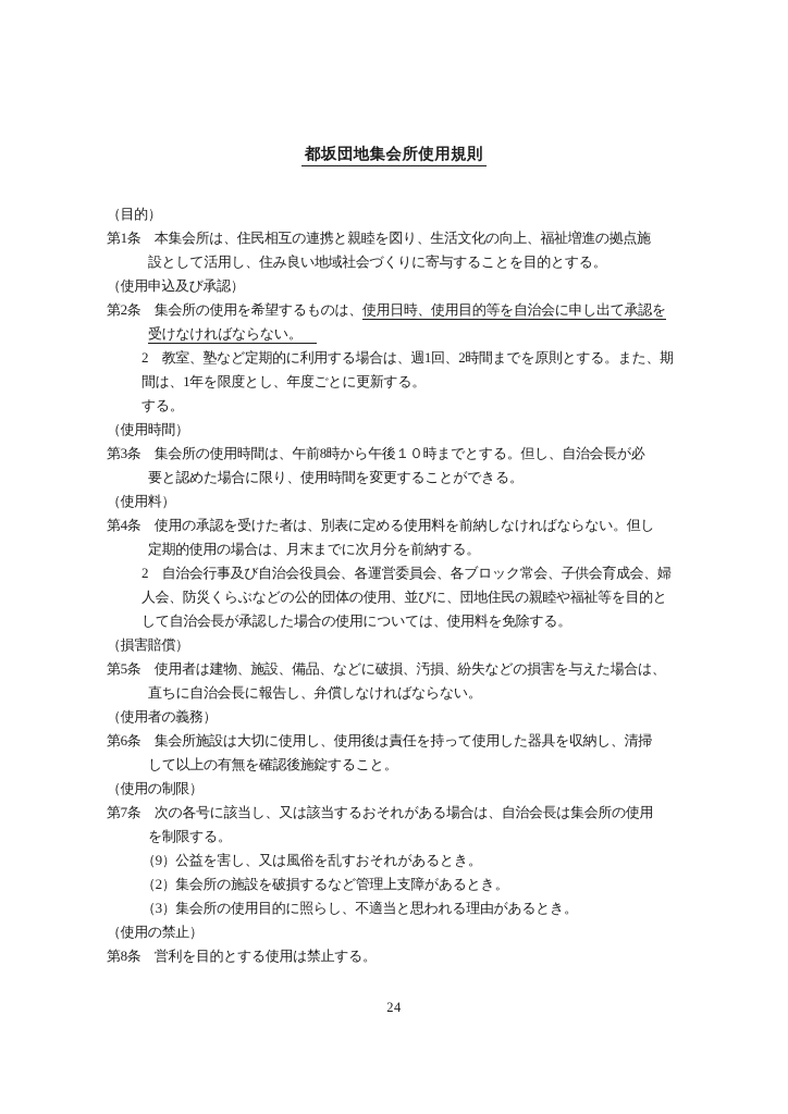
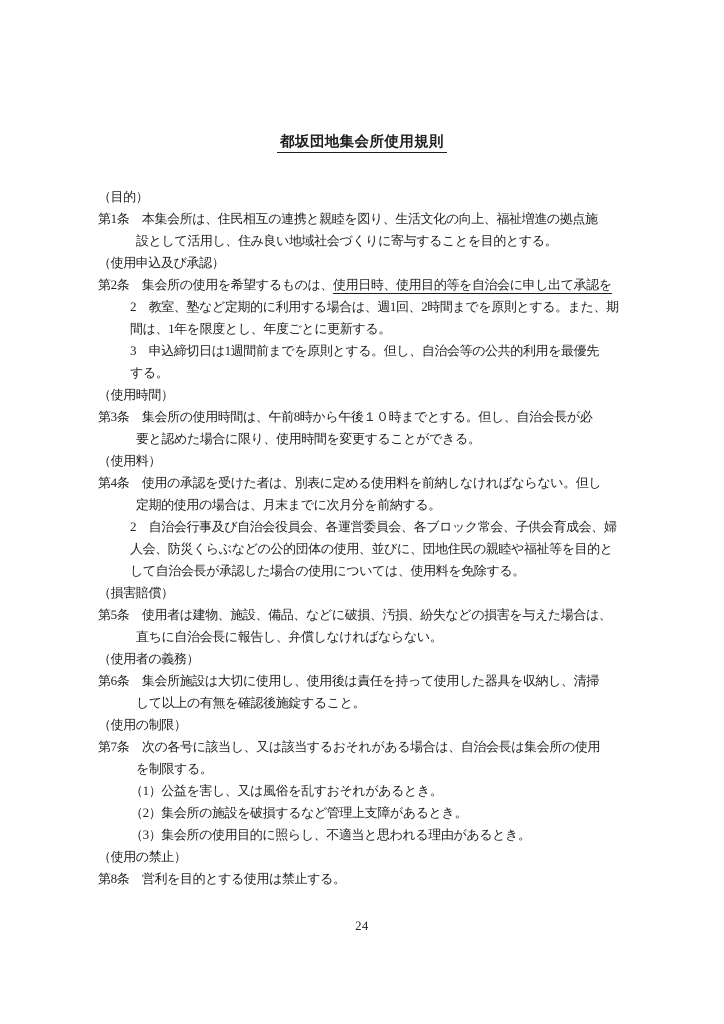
  都坂団地集会所使用規則
  （目的）
  第1条 本集会所は、住民相互の連携と親睦を図り、生活文化の向上、福祉増進の拠点施
  設として活用し、住み良い地域社会づくりに寄与することを目的とする。
  （使用申込及び承認）
  第2条 集会所の使用を希望するものは、使用日時、使用目的等を自治会に申し出て承認を
- 受けなければならない。
  2 教室、塾など定期的に利用する場合は、週1回、2時間までを原則とする。また、期
  間は、1年を限度とし、年度ごとに更新する。
+ 3 申込締切日は1週間前までを原則とする。但し、自治会等の公共的利用を最優先
  する。
  （使用時間）
  第3条 集会所の使用時間は、午前8時から午後１０時までとする。但し、自治会長が必
  要と認めた場合に限り、使用時間を変更することができる。
  （使用料）
  第4条 使用の承認を受けた者は、別表に定める使用料を前納しなければならない。但し
  定期的使用の場合は、月末までに次月分を前納する。
  2 自治会行事及び自治会役員会、各運営委員会、各ブロック常会、子供会育成会、婦
  人会、防災くらぶなどの公的団体の使用、並びに、団地住民の親睦や福祉等を目的と
  して自治会長が承認した場合の使用については、使用料を免除する。
  （損害賠償）
  第5条 使用者は建物、施設、備品、などに破損、汚損、紛失などの損害を与えた場合は、
  直ちに自治会長に報告し、弁償しなければならない。
  （使用者の義務）
  第6条 集会所施設は大切に使用し、使用後は責任を持って使用した器具を収納し、清掃
  して以上の有無を確認後施錠すること。
  （使用の制限）
  第7条 次の各号に該当し、又は該当するおそれがある場合は、自治会長は集会所の使用
  を制限する。
- （9）公益を害し、又は風俗を乱すおそれがあるとき。
+ （1）公益を害し、又は風俗を乱すおそれがあるとき。
  （2）集会所の施設を破損するなど管理上支障があるとき。
  （3）集会所の使用目的に照らし、不適当と思われる理由があるとき。
  （使用の禁止）
  第8条 営利を目的とする使用は禁止する。
  24
